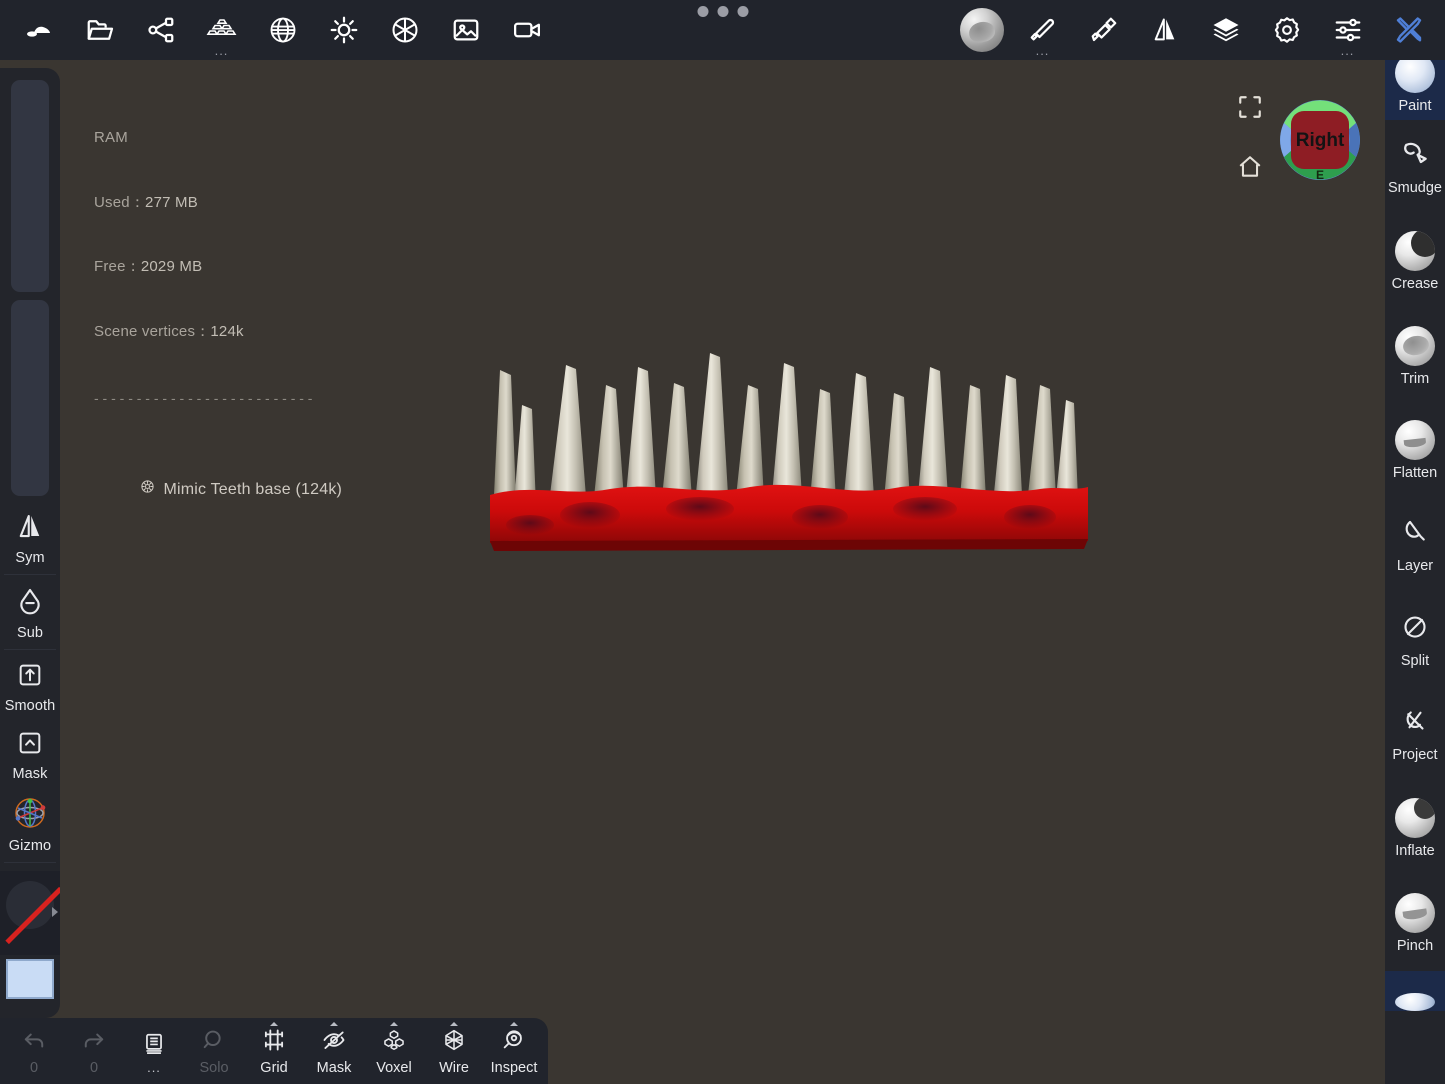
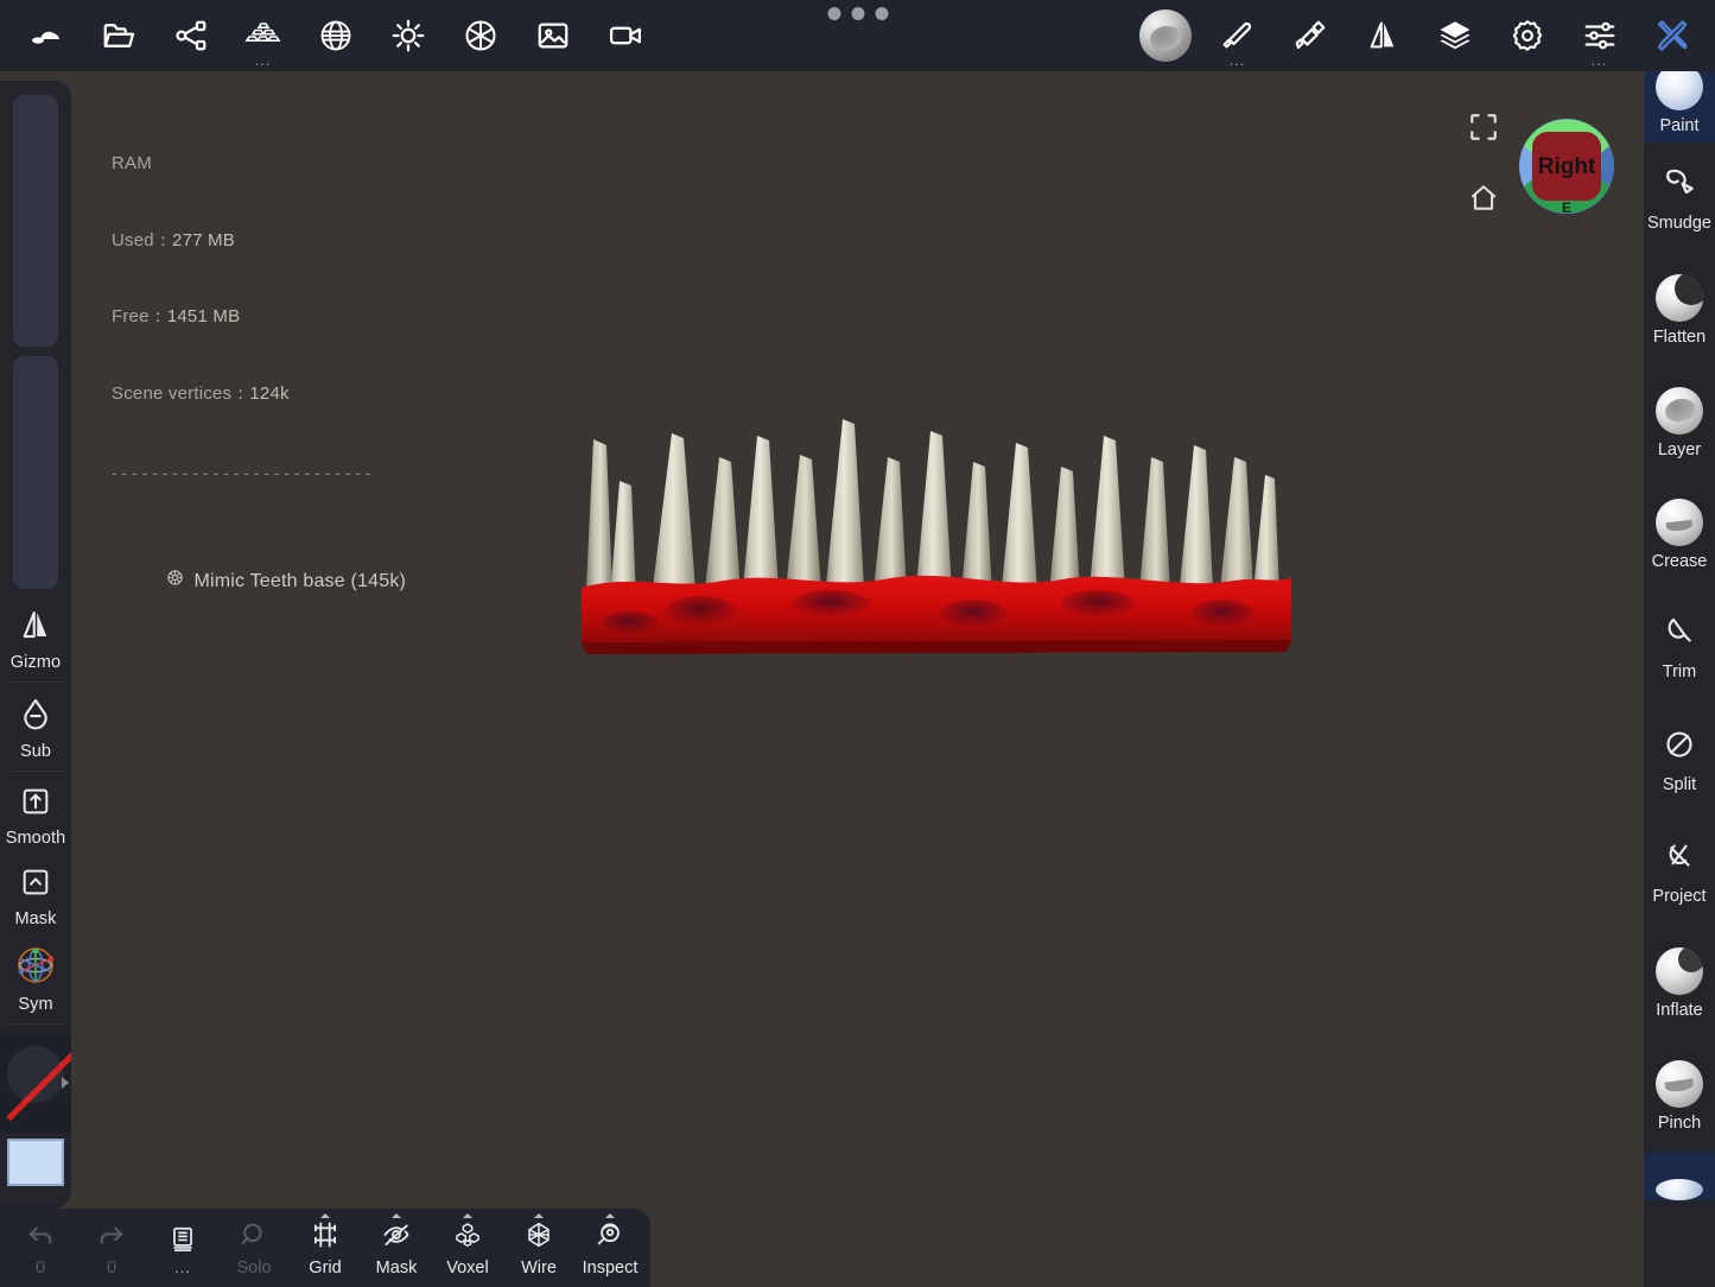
  RAM
  Used：277 MB
- Free：2029 MB
+ Free：1451 MB
  Scene vertices：124k
  - - - - - - - - - - - - - - - - - - - - - - - - - -
- Mimic Teeth base (124k)
+ Mimic Teeth base (145k)
  Right
  E
  ...
  ...
  ...
- Sym
+ Gizmo
  Sub
  Smooth
  Mask
- Gizmo
+ Sym
  Paint
  Smudge
- Crease
+ Flatten
- Trim
+ Layer
- Flatten
+ Crease
- Layer
+ Trim
  Split
  Project
  Inflate
  Pinch
  0
  0
  ...
  Solo
  Grid
  Mask
  Voxel
  Wire
  Inspect
